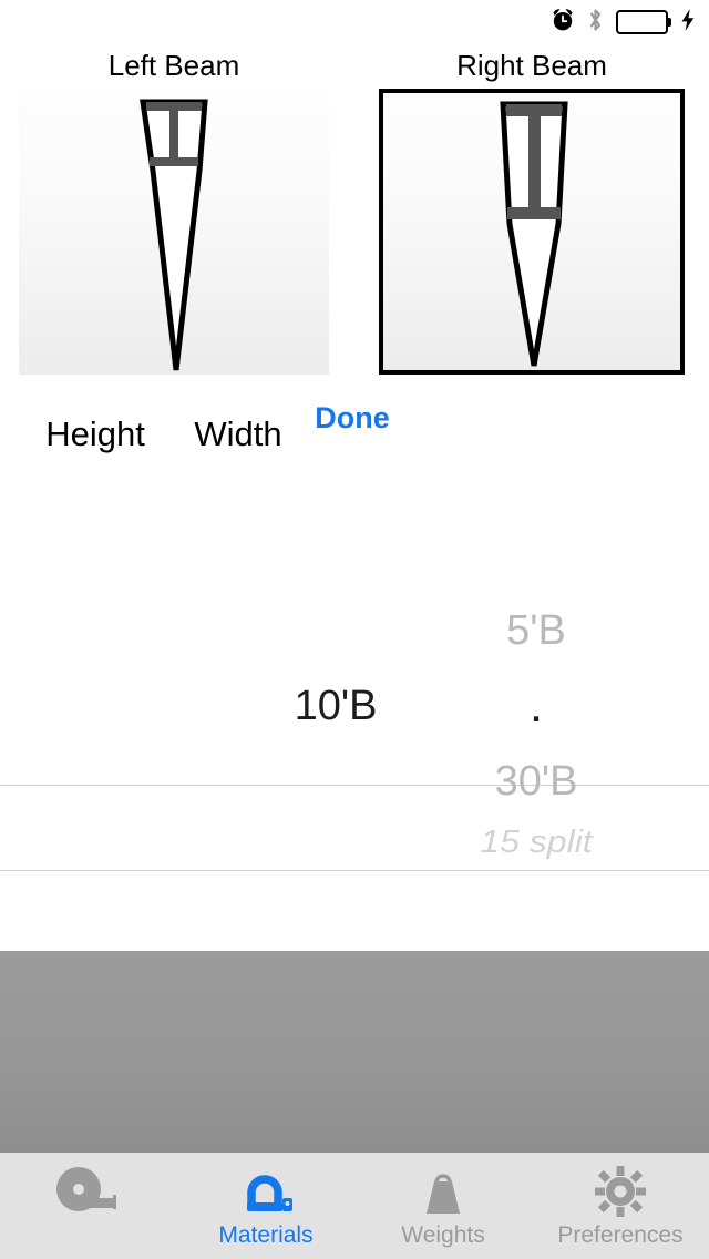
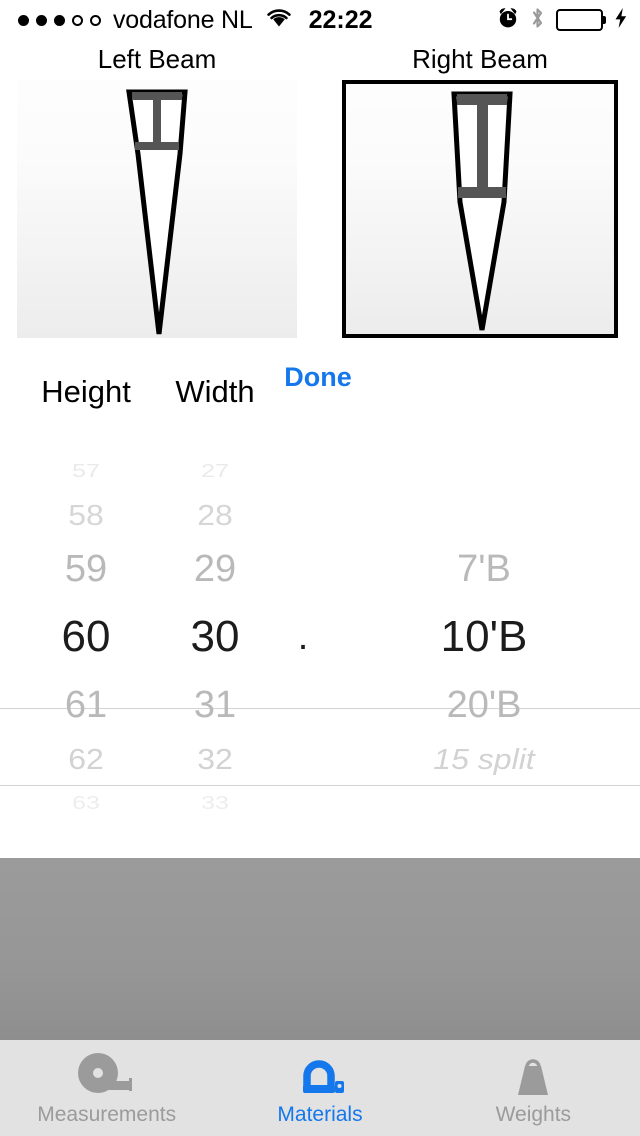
+ vodafone NL
+ 22:22
  Left Beam
  Right Beam
  Height
  Width
  Done
+ 58
+ 59
+ 60
+ 61
+ 62
+ 28
+ 29
+ 30
+ 31
+ 32
- 10'B
+ .
- 5'B
+ 7'B
- .
+ 10'B
- 30'B
+ 20'B
  15 split
+ Measurements
  Materials
  Weights
- Preferences
